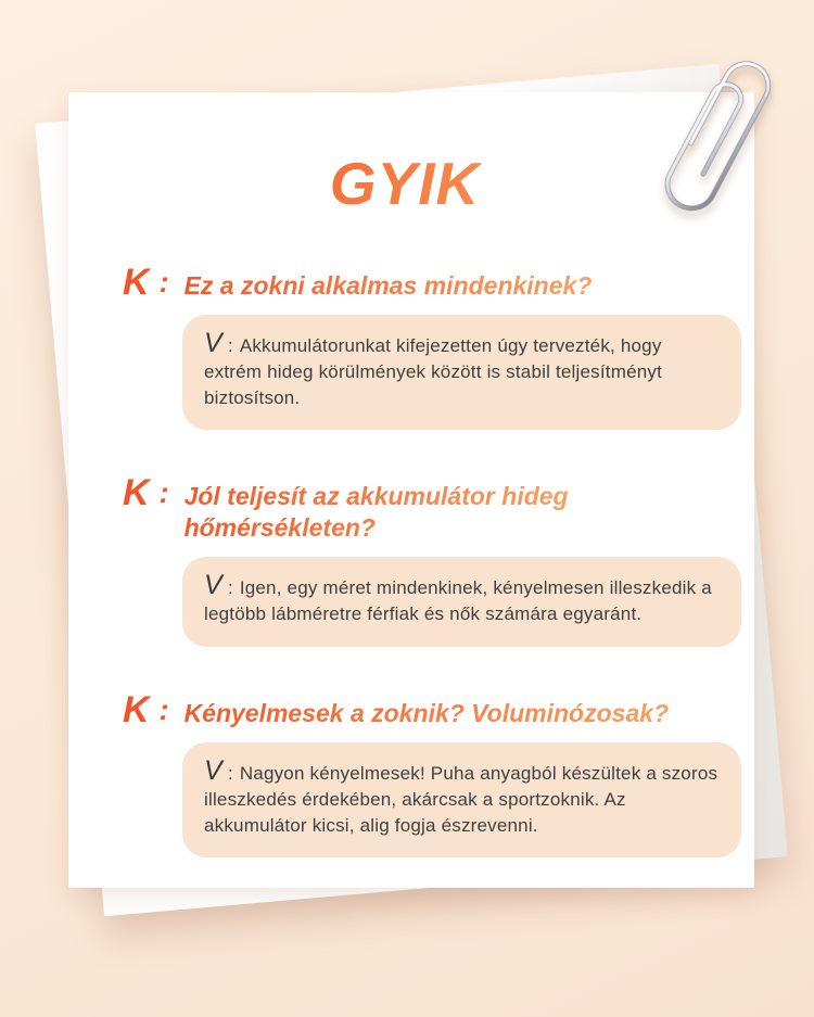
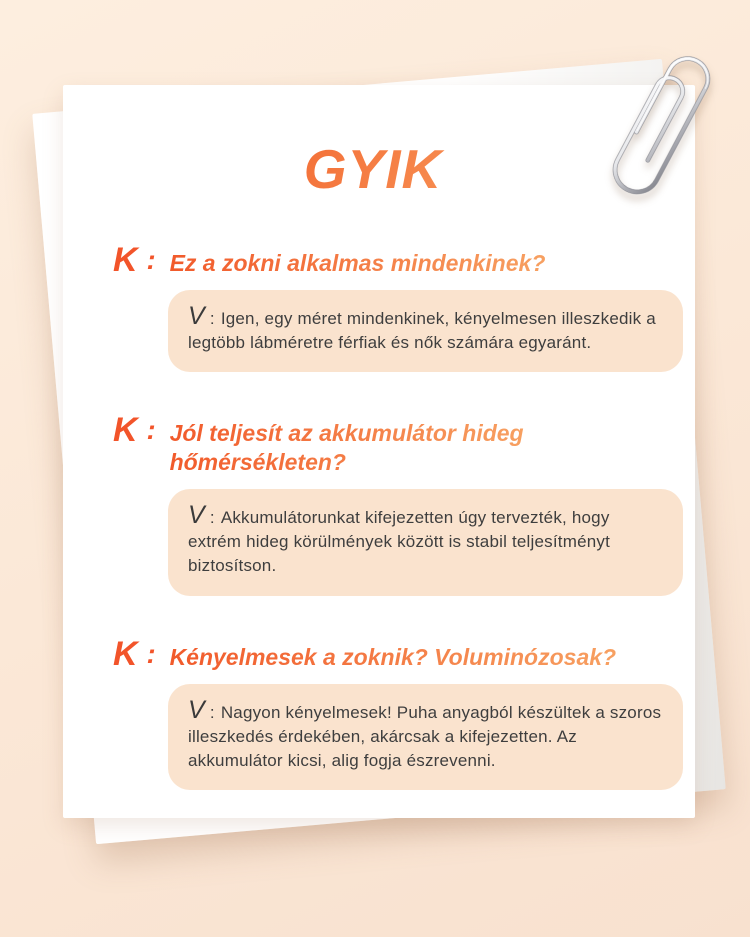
  GYIK
  K
  :
  Ez a zokni alkalmas mindenkinek?
- V : Akkumulátorunkat kifejezetten úgy tervezték, hogy extrém hideg körülmények között is stabil teljesítményt biztosítson.
+ V : Igen, egy méret mindenkinek, kényelmesen illeszkedik a legtöbb lábméretre férfiak és nők számára egyaránt.
  K
  :
  Jól teljesít az akkumulátor hideg
  hőmérsékleten?
- V : Igen, egy méret mindenkinek, kényelmesen illeszkedik a legtöbb lábméretre férfiak és nők számára egyaránt.
+ V : Akkumulátorunkat kifejezetten úgy tervezték, hogy extrém hideg körülmények között is stabil teljesítményt biztosítson.
  K
  :
  Kényelmesek a zoknik? Voluminózosak?
- V : Nagyon kényelmesek! Puha anyagból készültek a szoros illeszkedés érdekében, akárcsak a sportzoknik. Az akkumulátor kicsi, alig fogja észrevenni.
+ V : Nagyon kényelmesek! Puha anyagból készültek a szoros illeszkedés érdekében, akárcsak a kifejezetten. Az akkumulátor kicsi, alig fogja észrevenni.
